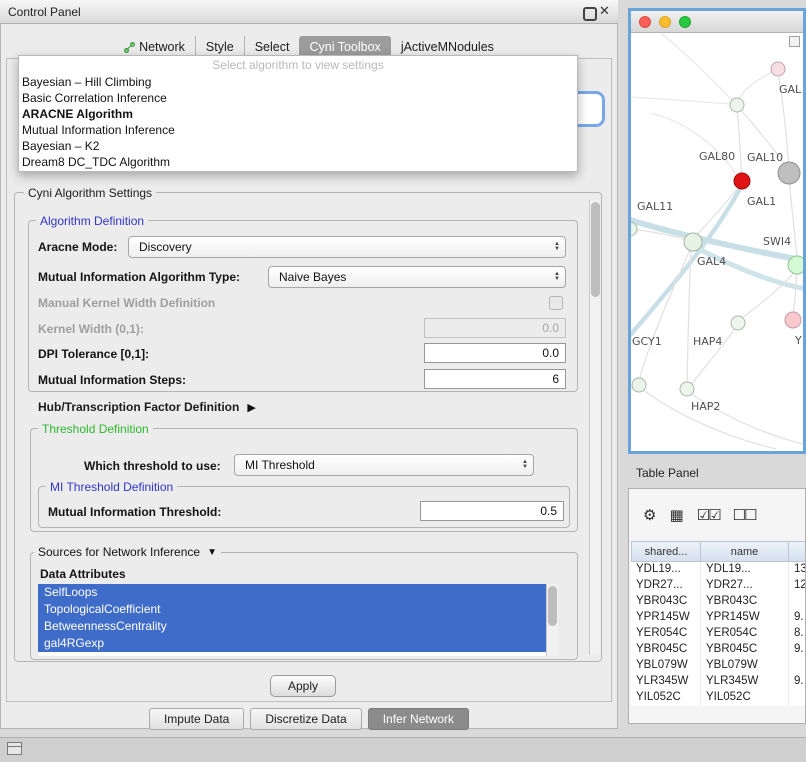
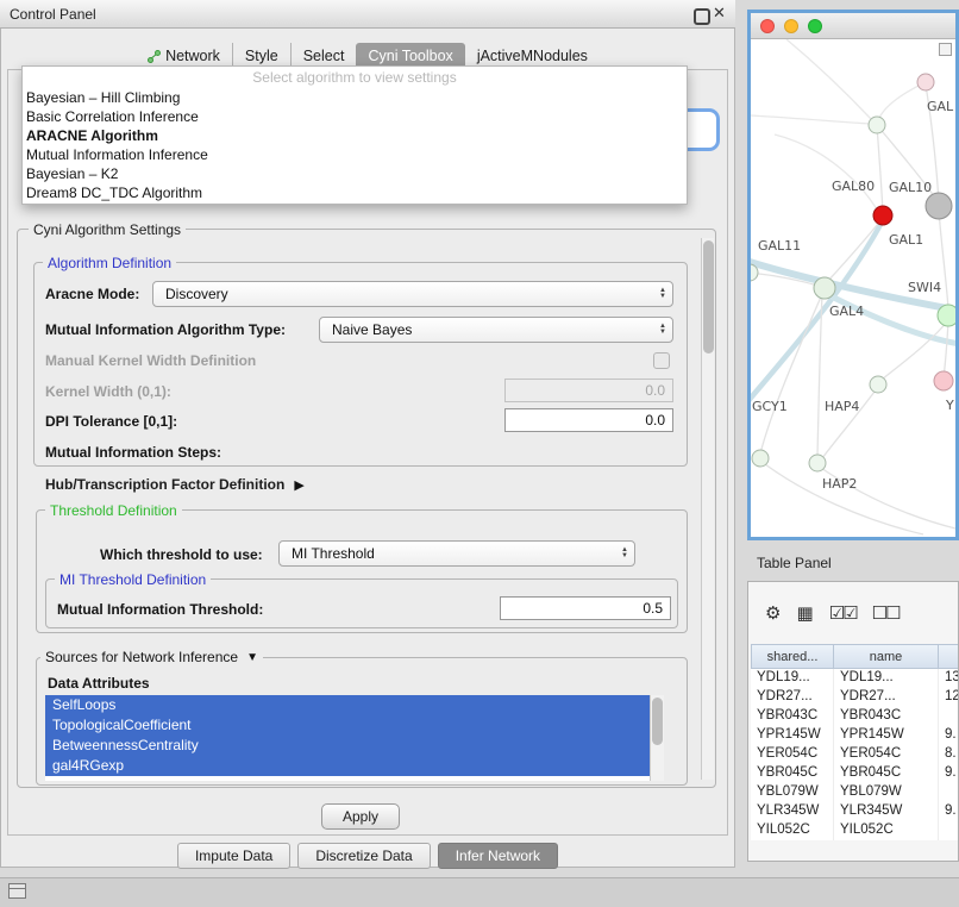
  Control Panel
  ✕
  Network
  Style
  Select
  Cyni Toolbox
  jActiveMNodules
  Select algorithm to view settings
  Bayesian – Hill Climbing
  Basic Correlation Inference
  ARACNE Algorithm
  Mutual Information Inference
  Bayesian – K2
  Dream8 DC_TDC Algorithm
  Cyni Algorithm Settings
  Algorithm Definition
  Aracne Mode:
  Discovery
  Mutual Information Algorithm Type:
  Naive Bayes
  Manual Kernel Width Definition
  Kernel Width (0,1):
  0.0
  DPI Tolerance [0,1]:
  0.0
  Mutual Information Steps:
- 6
  Hub/Transcription Factor Definition
  ▶
  Threshold Definition
  Which threshold to use:
  MI Threshold
  MI Threshold Definition
  Mutual Information Threshold:
  0.5
  Sources for Network Inference
  ▼
  Data Attributes
  SelfLoops
  TopologicalCoefficient
  BetweennessCentrality
  gal4RGexp
  Apply
  Impute Data
  Discretize Data
  Infer Network
  GAL
  GAL80
  GAL10
  GAL11
  GAL1
  SWI4
  GAL4
  GCY1
  HAP4
  Y
  HAP2
  Table Panel
  ⚙
  ▦
  ☑☑
  ☐☐
  shared...
  name
  YDL19...
  YDL19...
  13
  YDR27...
  YDR27...
  12
  YBR043C
  YBR043C
  YPR145W
  YPR145W
  9.
  YER054C
  YER054C
  8.
  YBR045C
  YBR045C
  9.
  YBL079W
  YBL079W
  YLR345W
  YLR345W
  9.
  YIL052C
  YIL052C
